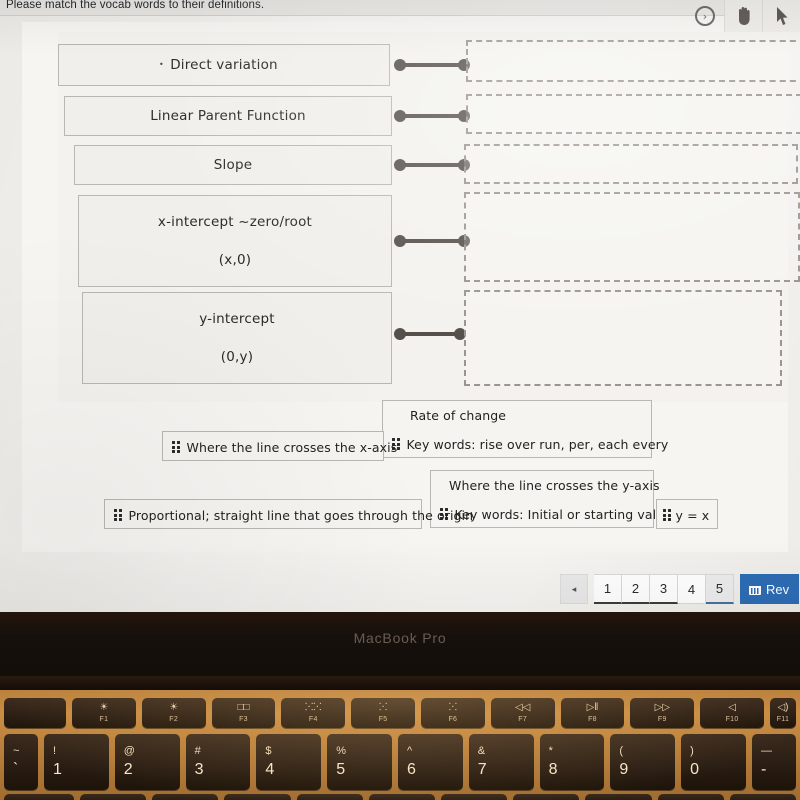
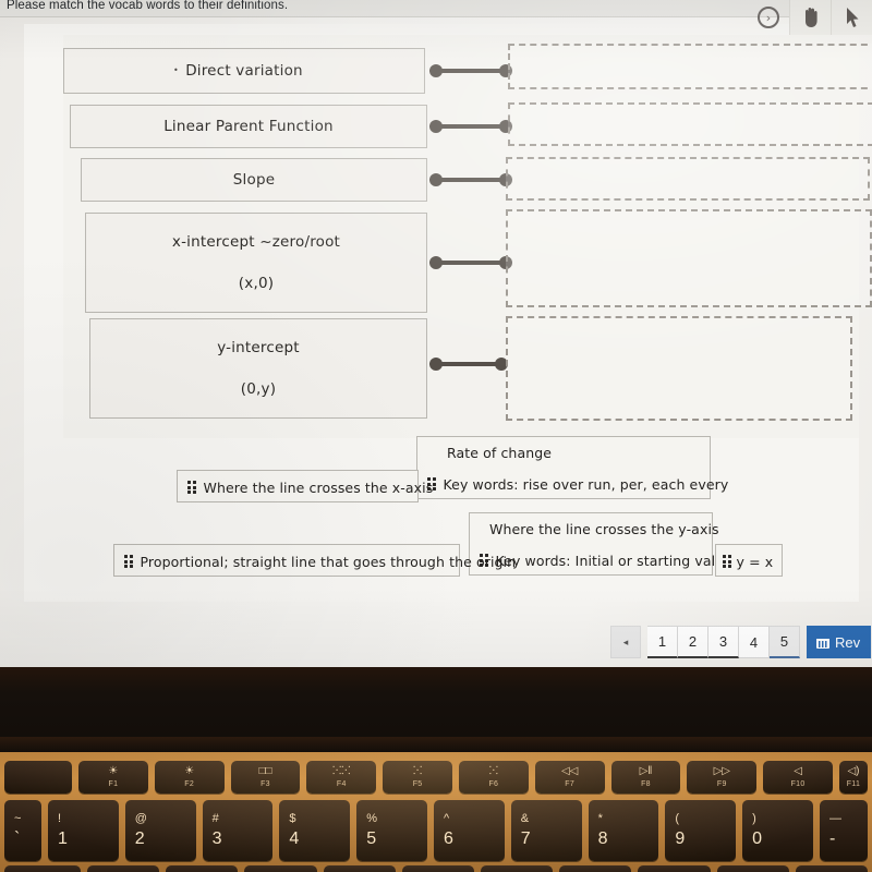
- MacBook Pro
